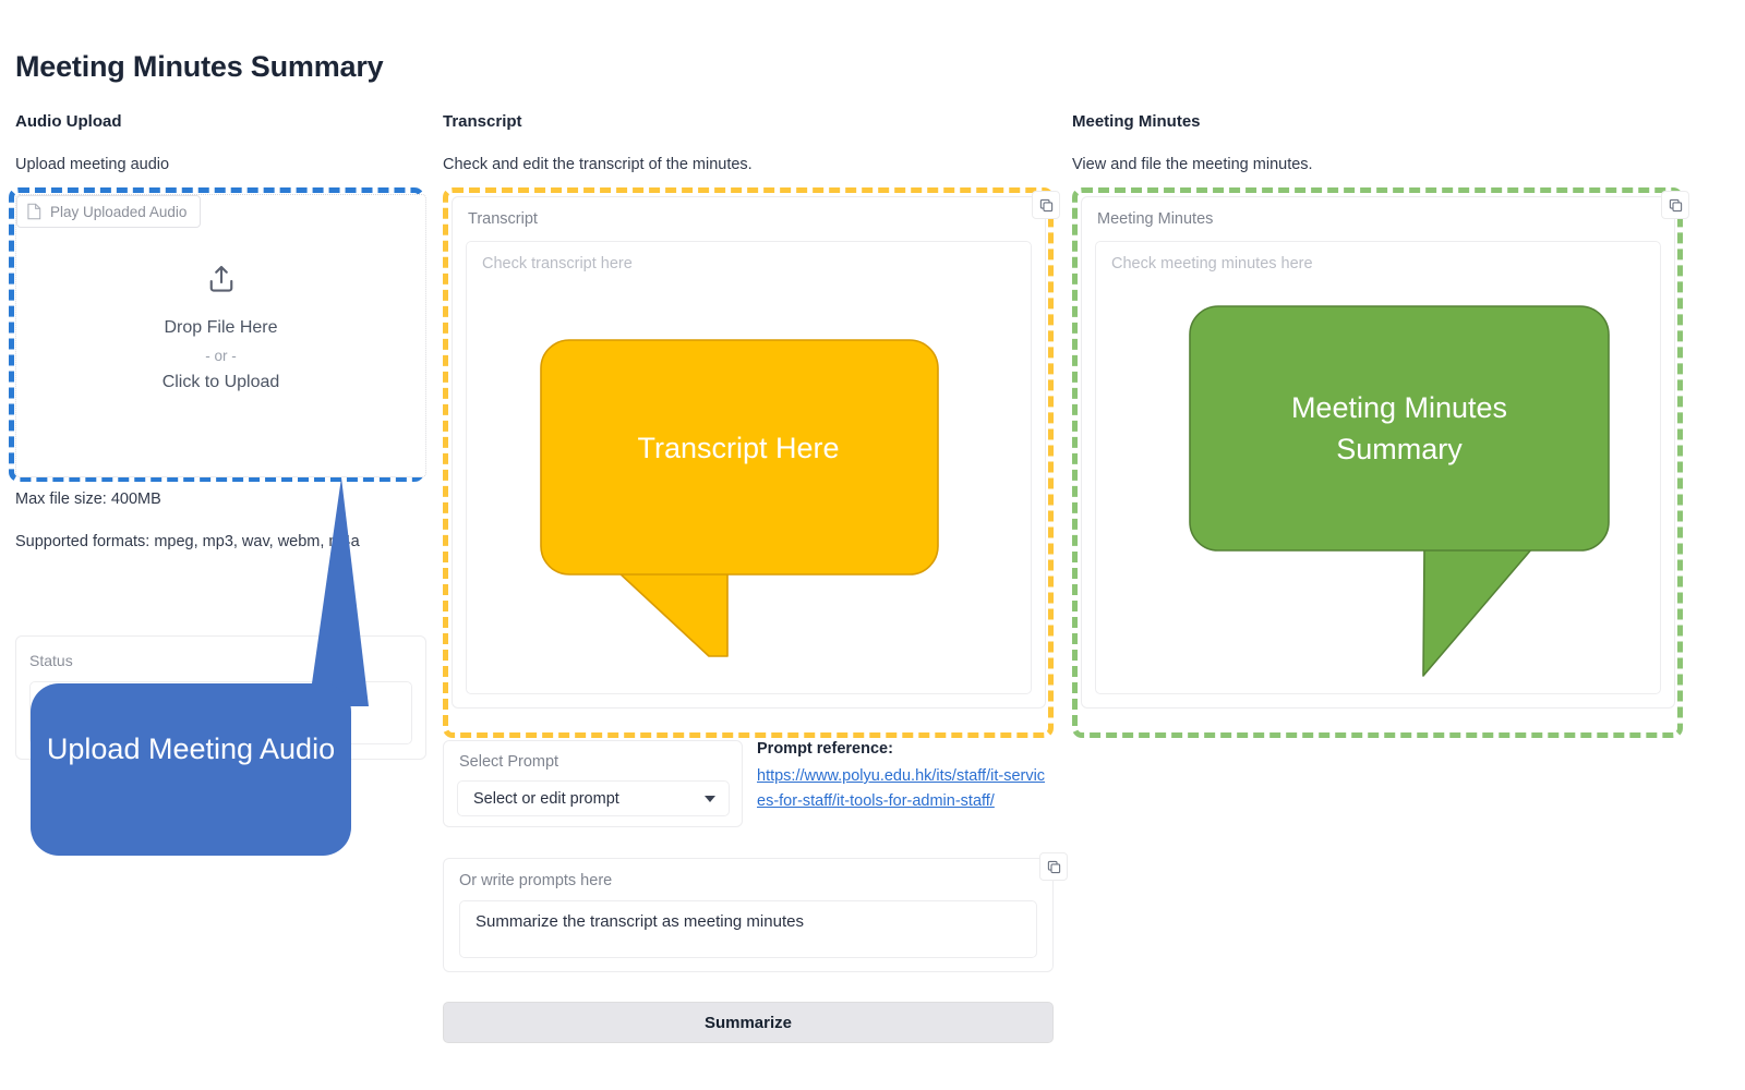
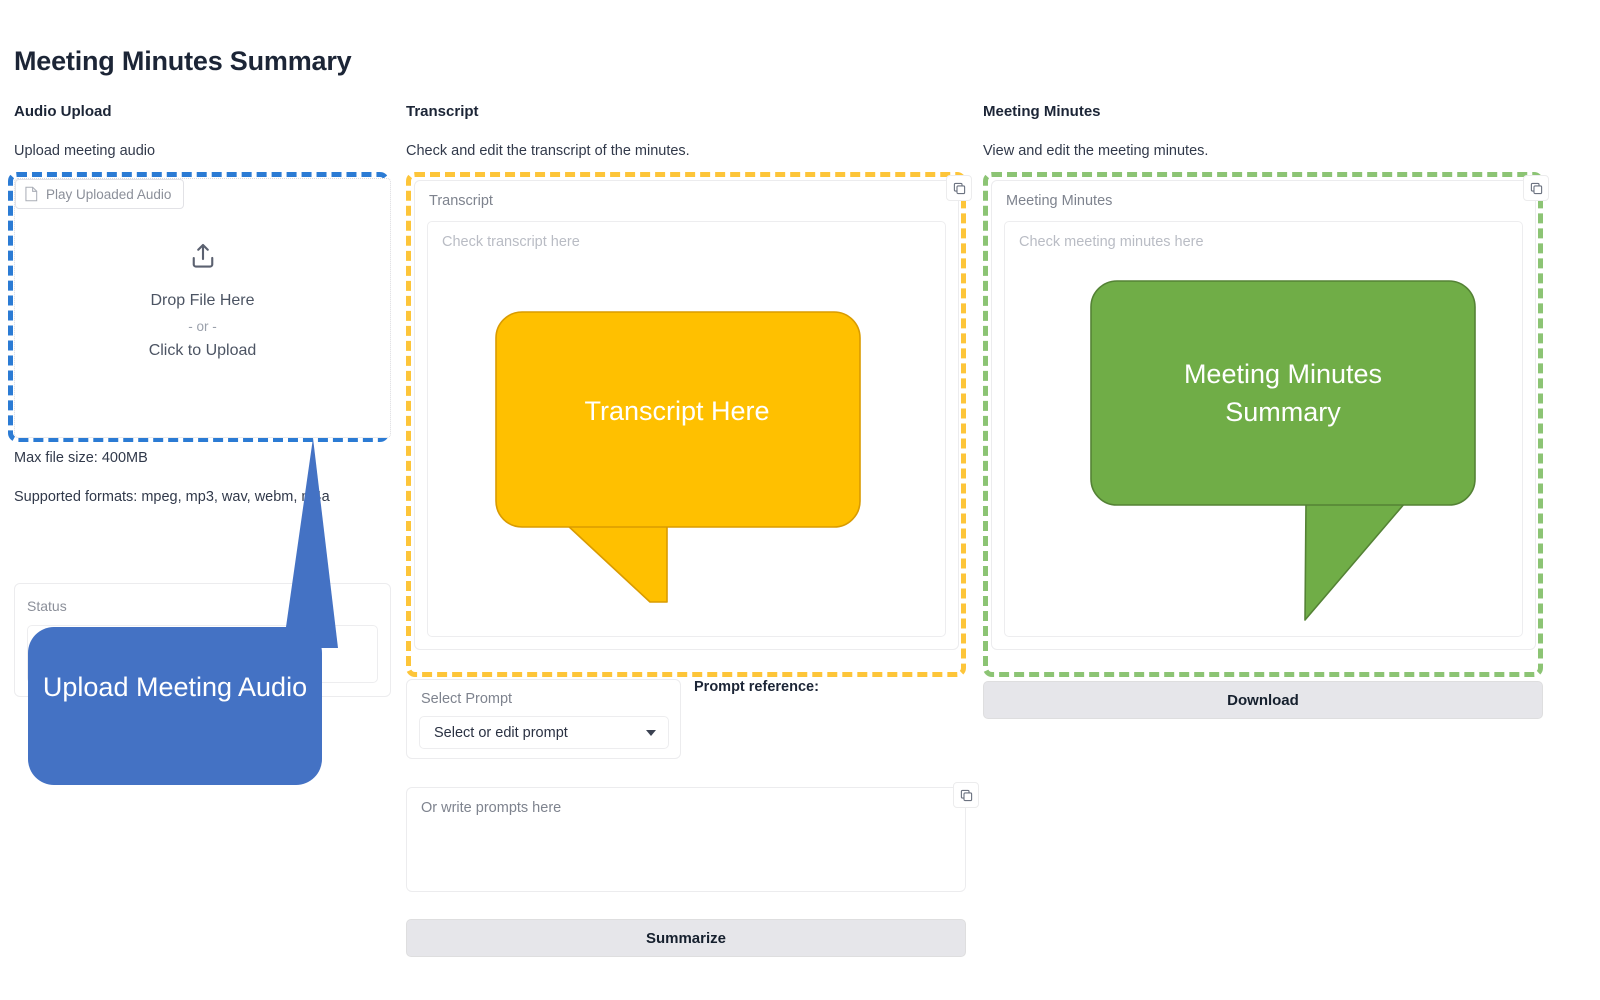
  Meeting Minutes Summary
  Audio Upload
  Upload meeting audio
  Play Uploaded Audio
  Drop File Here
  - or -
  Click to Upload
  Max file size: 400MB
  Supported formats: mpeg, mp3, wav, webm,a
  Status
  Transcript
  Check and edit the transcript of the minutes.
  Transcript
  Check transcript here
  Meeting Minutes
- View and file the meeting minutes.
+ View and edit the meeting minutes.
  Meeting Minutes
  Check meeting minutes here
+ Download
  Select Prompt
  Select or edit prompt
  Prompt reference:
- https://www.polyu.edu.hk/its/staff/it-services-for-staff/it-tools-for-admin-staff/
  Or write prompts here
- Summarize the transcript as meeting minutes
  Summarize
  Transcript Here
  Meeting Minutes
  Summary
  Upload Meeting Audio
